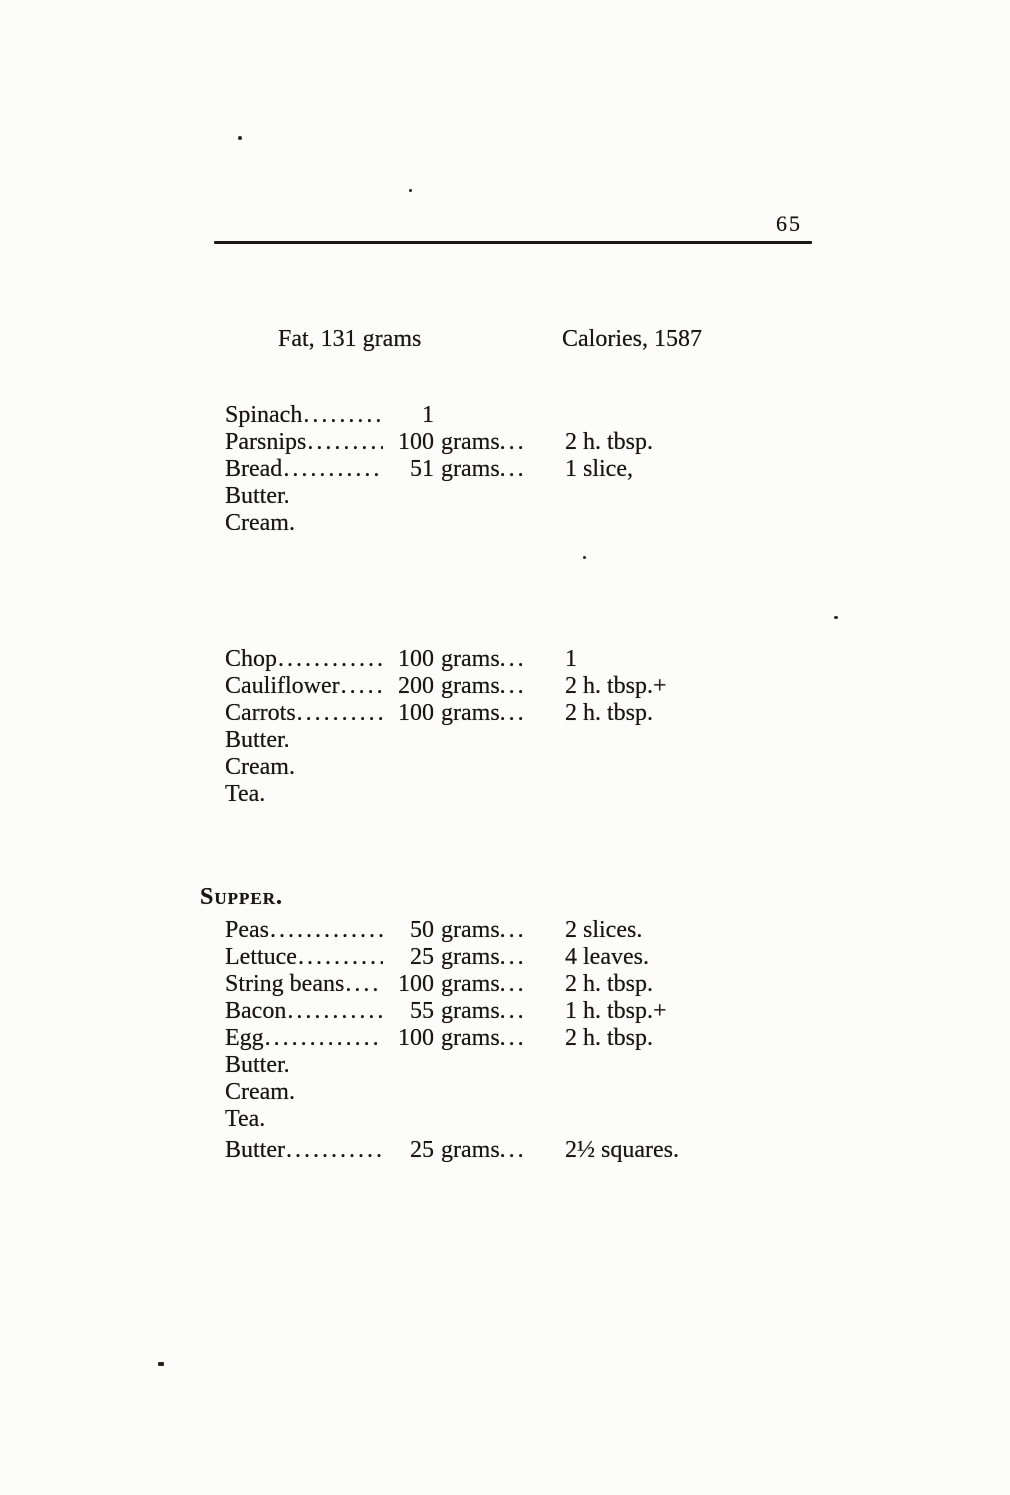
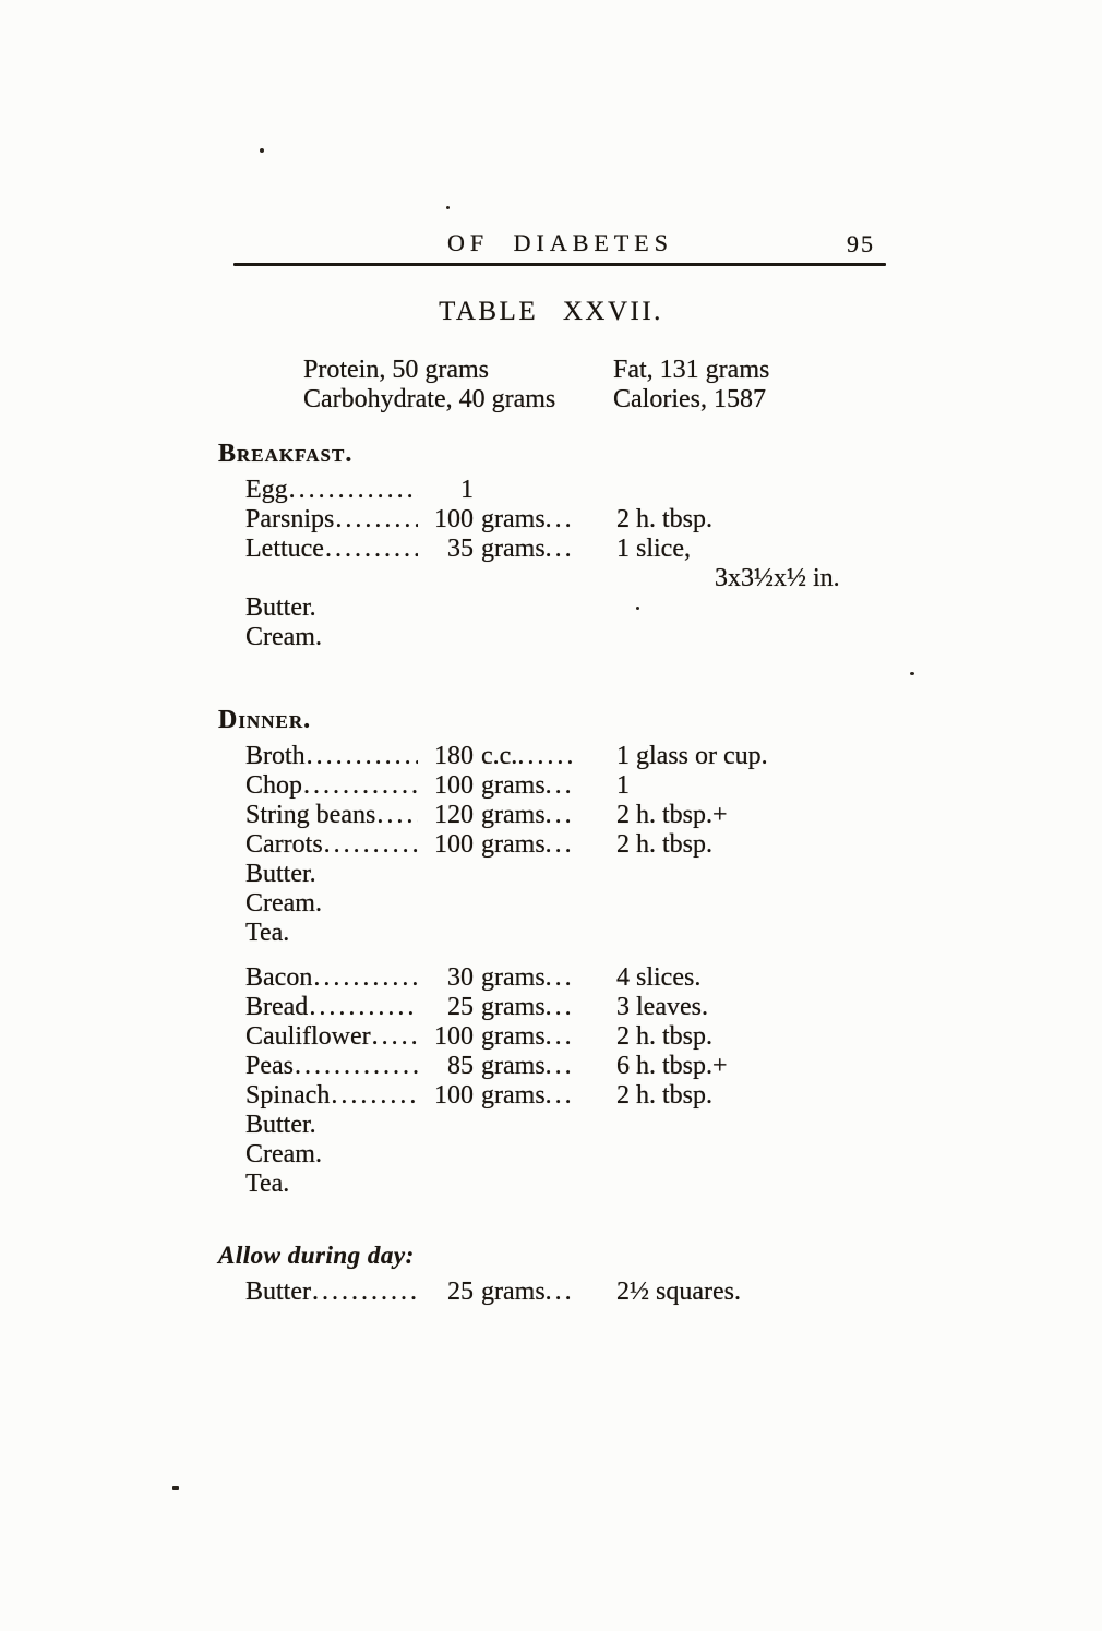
+ OF DIABETES
- 65
+ 95
+ TABLE XXVII.
+ Protein, 50 grams
  Fat, 131 grams
+ Carbohydrate, 40 grams
  Calories, 1587
+ Breakfast.
- Spinach
+ Egg
  1
  Parsnips
  100
  grams...
  2 h. tbsp.
- Bread
+ Lettuce
- 51
+ 35
  grams...
  1 slice,
+ 3x3½x½ in.
  Butter.
  Cream.
+ Dinner.
+ Broth
+ 180
+ c.c.......
+ 1 glass or cup.
  Chop
  100
  grams...
  1
- Cauliflower
+ String beans
- 200
+ 120
  grams...
  2 h. tbsp.+
  Carrots
  100
  grams...
  2 h. tbsp.
  Butter.
  Cream.
  Tea.
- Supper.
- Peas
+ Bacon
- 50
+ 30
  grams...
- 2 slices.
+ 4 slices.
- Lettuce
+ Bread
  25
  grams...
- 4 leaves.
+ 3 leaves.
- String beans
+ Cauliflower
  100
  grams...
  2 h. tbsp.
- Bacon
+ Peas
- 55
+ 85
  grams...
- 1 h. tbsp.+
+ 6 h. tbsp.+
- Egg
+ Spinach
  100
  grams...
  2 h. tbsp.
  Butter.
  Cream.
  Tea.
+ Allow during day:
  Butter
  25
  grams...
  2½ squares.
